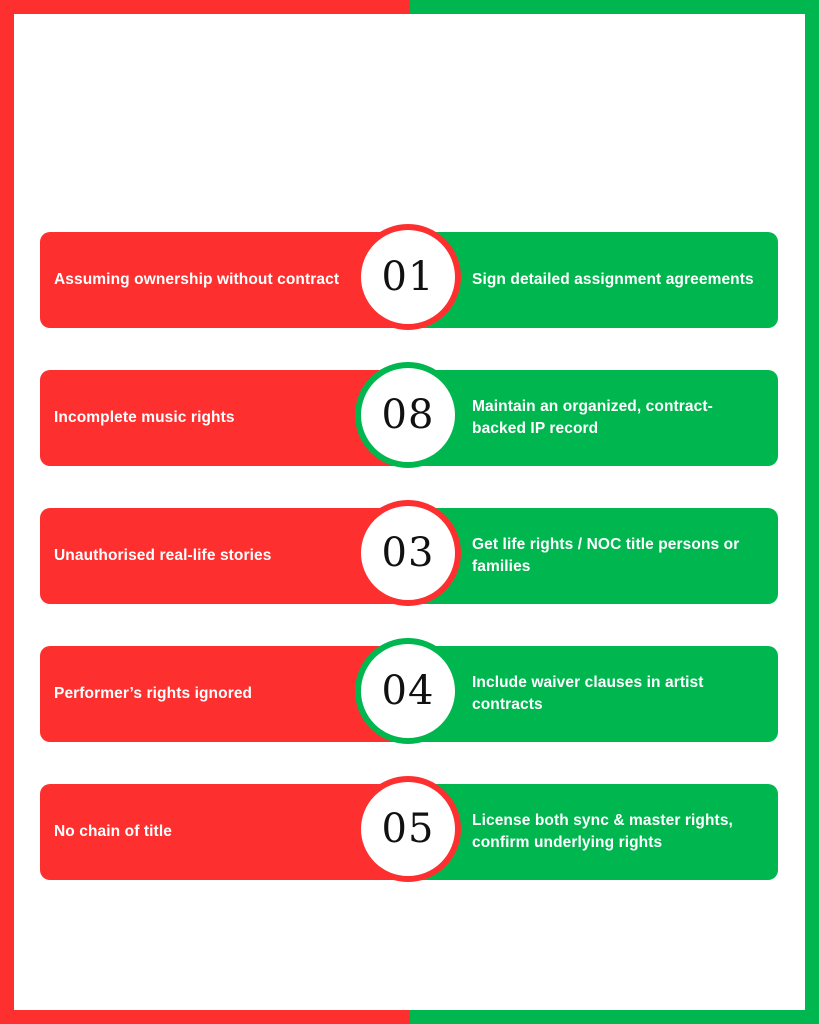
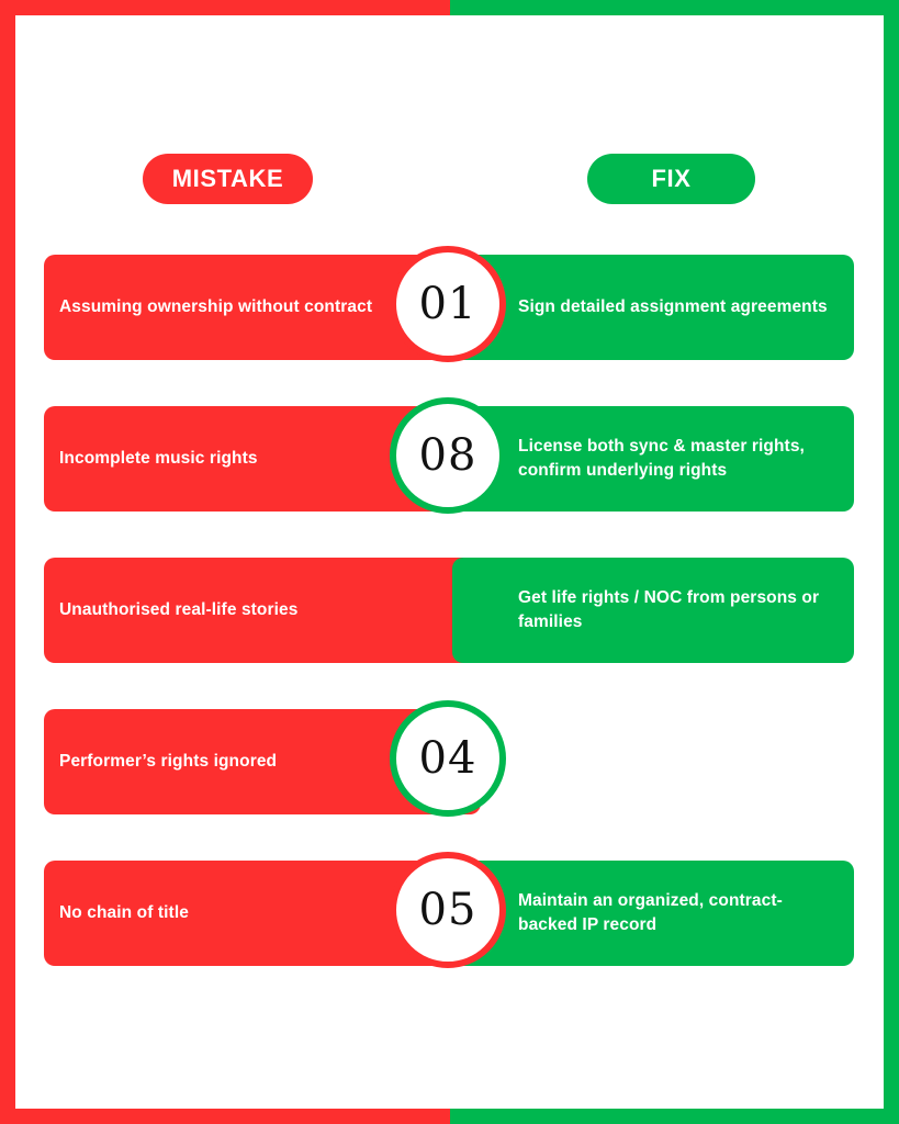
+ MISTAKE
+ FIX
  Assuming ownership without contract
  Sign detailed assignment agreements
  01
  Incomplete music rights
- Maintain an organized, contract-backed IP record
+ License both sync & master rights, confirm underlying rights
  08
  Unauthorised real-life stories
- Get life rights / NOC title persons or families
+ Get life rights / NOC from persons or families
- 03
  Performer’s rights ignored
- Include waiver clauses in artist contracts
  04
  No chain of title
- License both sync & master rights, confirm underlying rights
+ Maintain an organized, contract-backed IP record
  05
